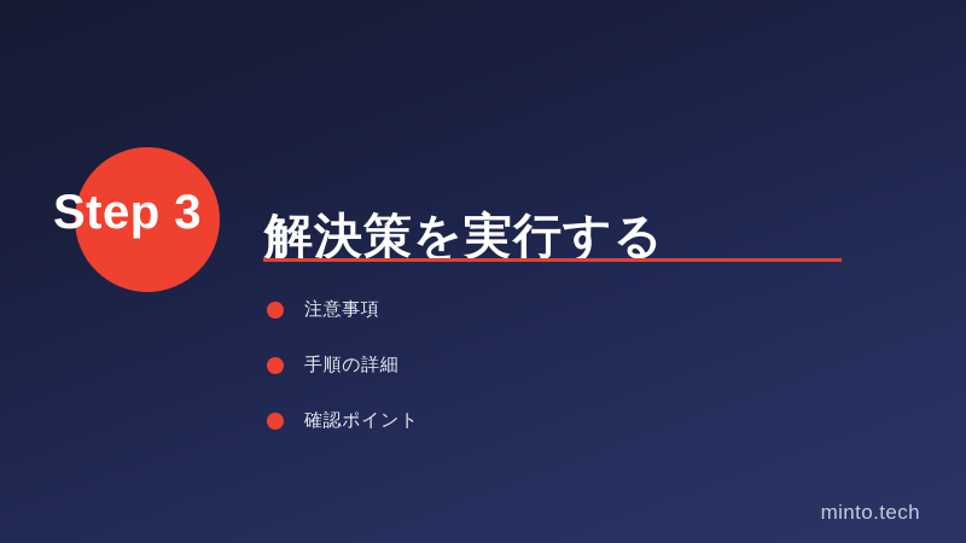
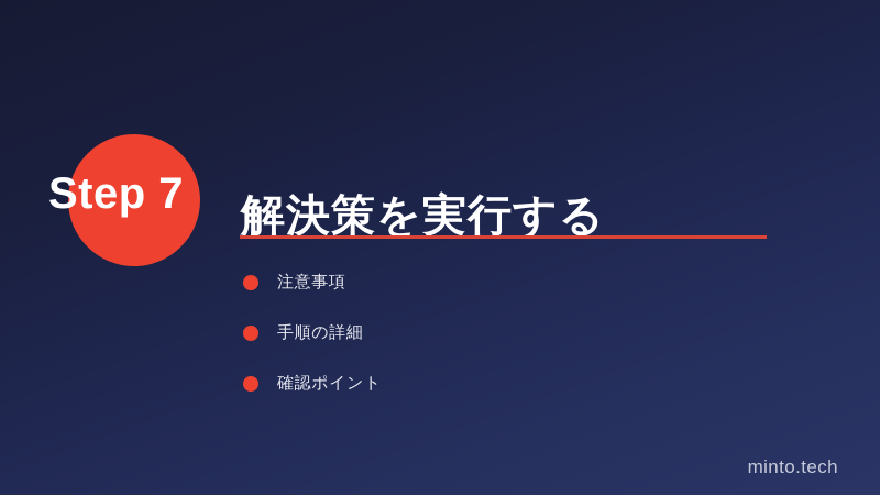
- Step 3
+ Step 7
  解決策を実行する
  注意事項
  手順の詳細
  確認ポイント
  minto.tech
